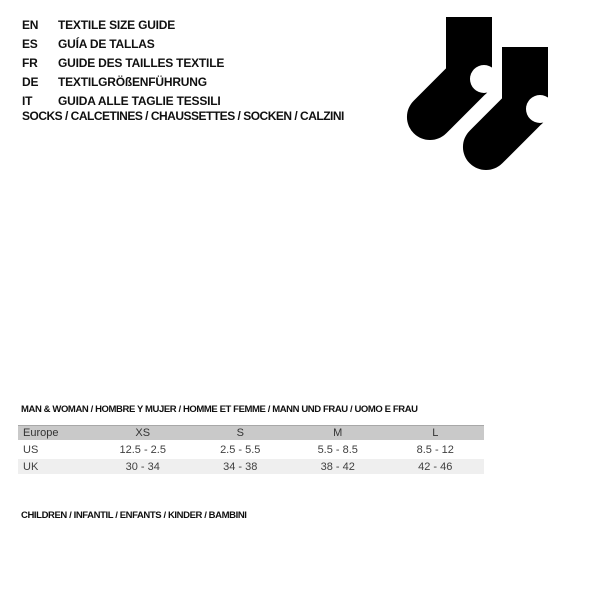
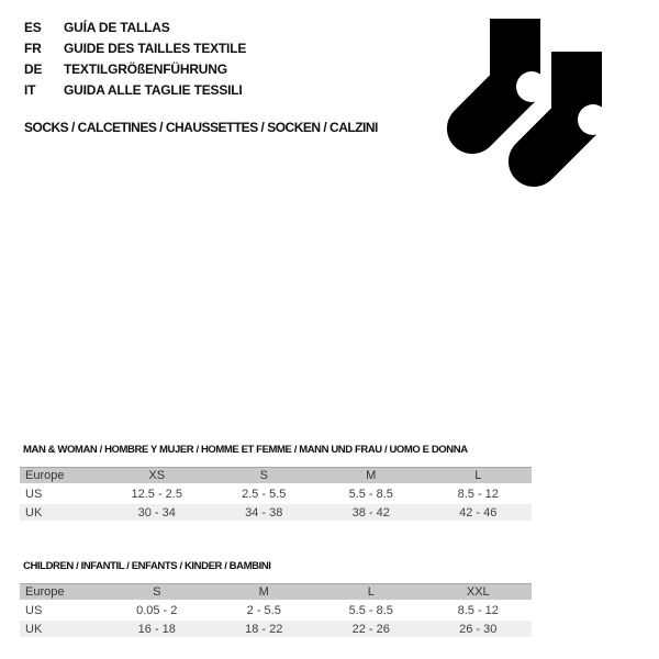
- EN
- TEXTILE SIZE GUIDE
  ES
  GUÍA DE TALLAS
  FR
  GUIDE DES TAILLES TEXTILE
  DE
  TEXTILGRÖßENFÜHRUNG
  IT
  GUIDA ALLE TAGLIE TESSILI
  SOCKS / CALCETINES / CHAUSSETTES / SOCKEN / CALZINI
- MAN & WOMAN / HOMBRE Y MUJER / HOMME ET FEMME / MANN UND FRAU / UOMO E FRAU
+ MAN & WOMAN / HOMBRE Y MUJER / HOMME ET FEMME / MANN UND FRAU / UOMO E DONNA
  Europe	XS	S	M	L
  US	12.5 - 2.5	2.5 - 5.5	5.5 - 8.5	8.5 - 12
  UK	30 - 34	34 - 38	38 - 42	42 - 46
  CHILDREN / INFANTIL / ENFANTS / KINDER / BAMBINI
+ Europe	S	M	L	XXL
+ US	0.05 - 2	2 - 5.5	5.5 - 8.5	8.5 - 12
+ UK	16 - 18	18 - 22	22 - 26	26 - 30
